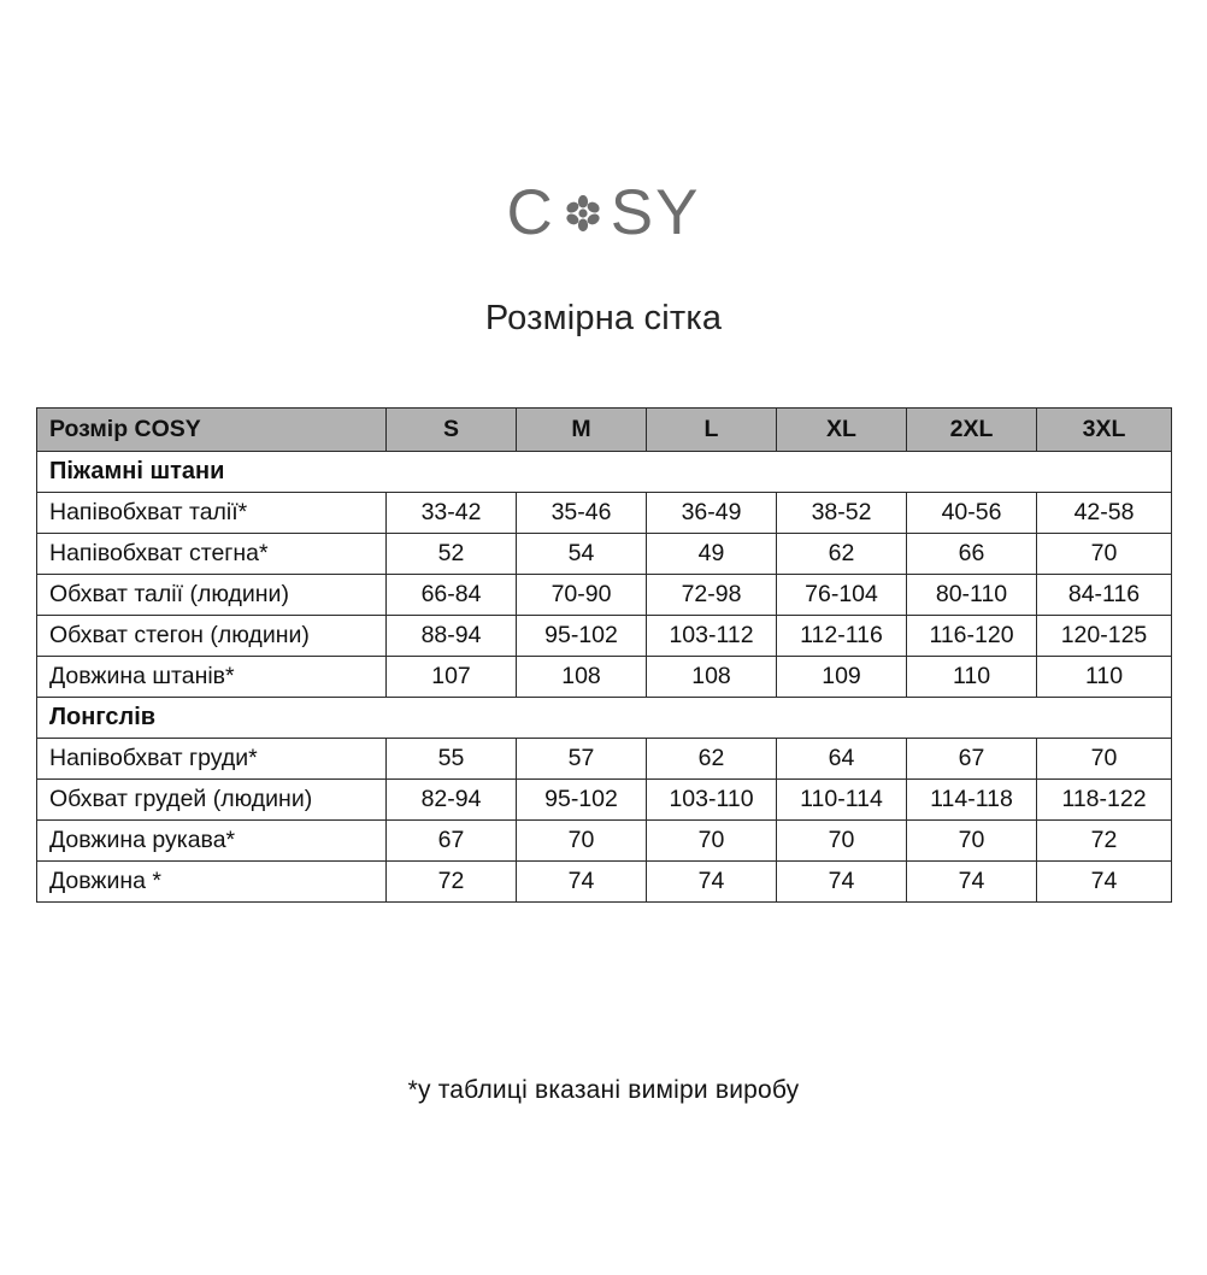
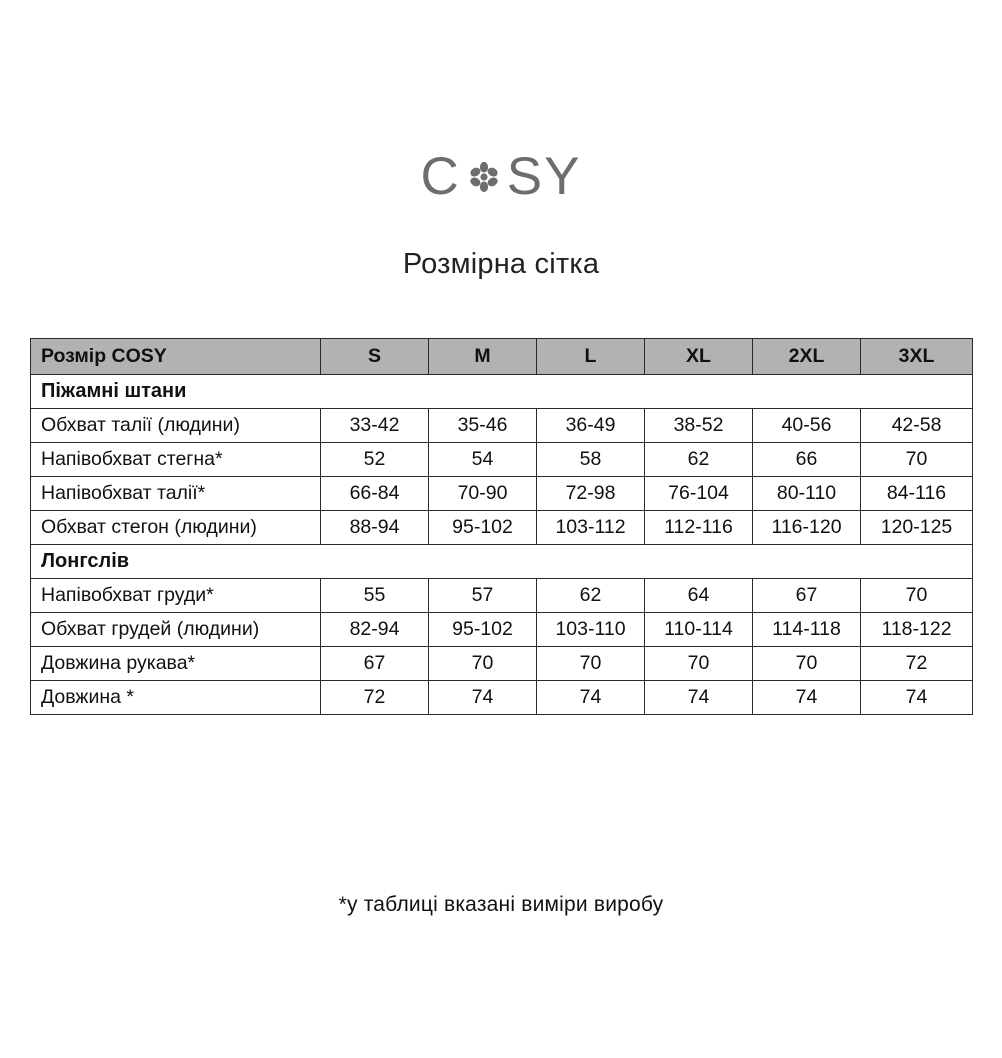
  C
  SY
  Розмірна сітка
  Розмір COSY	S	M	L	XL	2XL	3XL
  Піжамні штани
- Напівобхват талії*	33-42	35-46	36-49	38-52	40-56	42-58
+ Обхват талії (людини)	33-42	35-46	36-49	38-52	40-56	42-58
- Напівобхват стегна*	52	54	49	62	66	70
+ Напівобхват стегна*	52	54	58	62	66	70
- Обхват талії (людини)	66-84	70-90	72-98	76-104	80-110	84-116
+ Напівобхват талії*	66-84	70-90	72-98	76-104	80-110	84-116
  Обхват стегон (людини)	88-94	95-102	103-112	112-116	116-120	120-125
- Довжина штанів*	107	108	108	109	110	110
  Лонгслів
  Напівобхват груди*	55	57	62	64	67	70
  Обхват грудей (людини)	82-94	95-102	103-110	110-114	114-118	118-122
  Довжина рукава*	67	70	70	70	70	72
  Довжина *	72	74	74	74	74	74
  *у таблиці вказані виміри виробу
